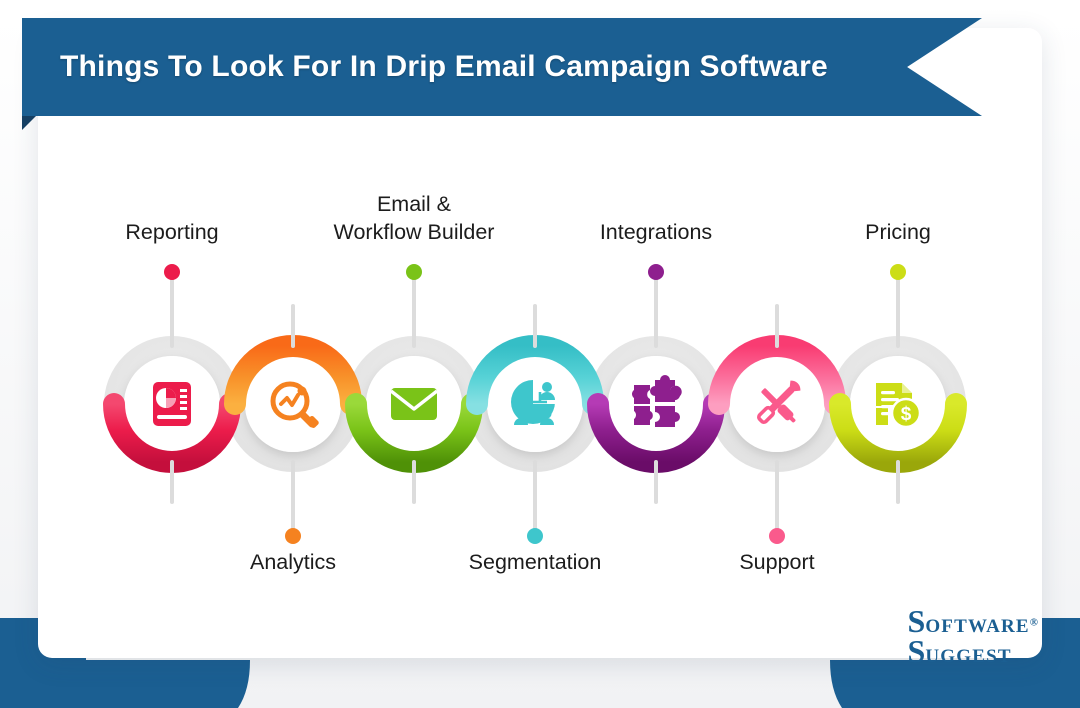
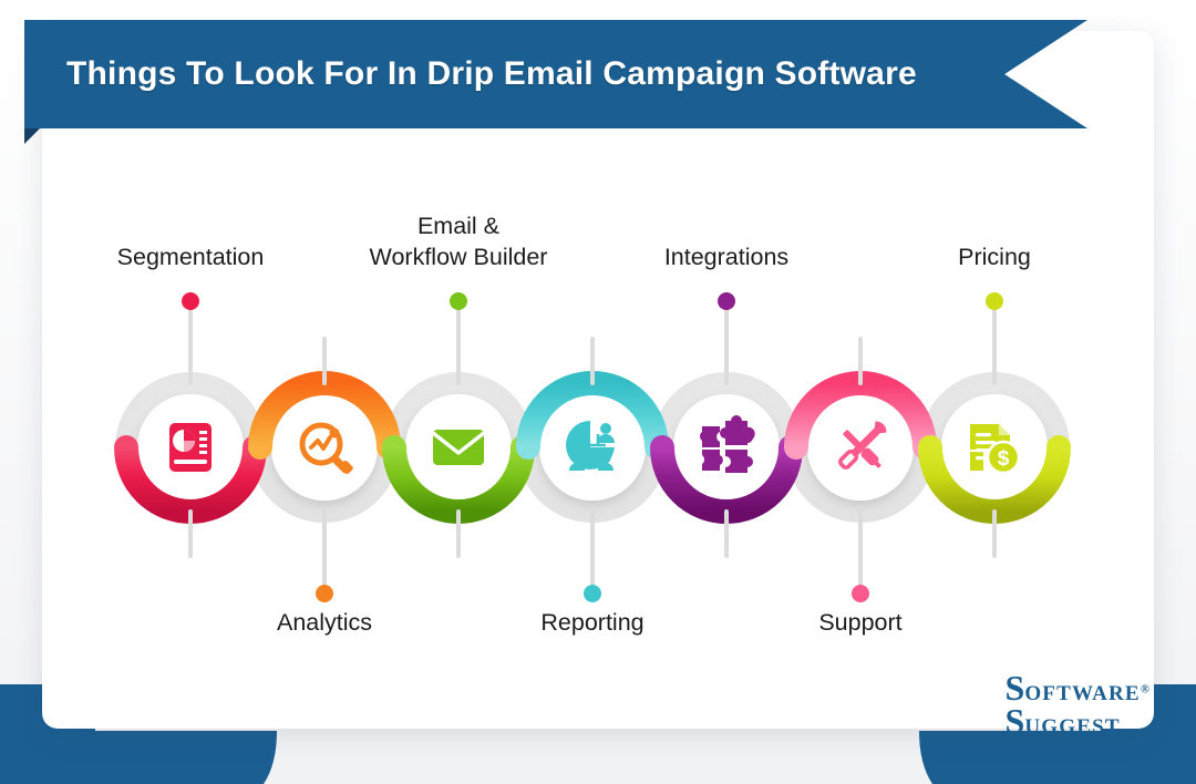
  Things To Look For In Drip Email Campaign Software
  $
- Reporting
+ Segmentation
  Email &
  Workflow Builder
  Integrations
  Pricing
  Analytics
- Segmentation
+ Reporting
  Support
  SOFTWARE®
  SUGGEST
